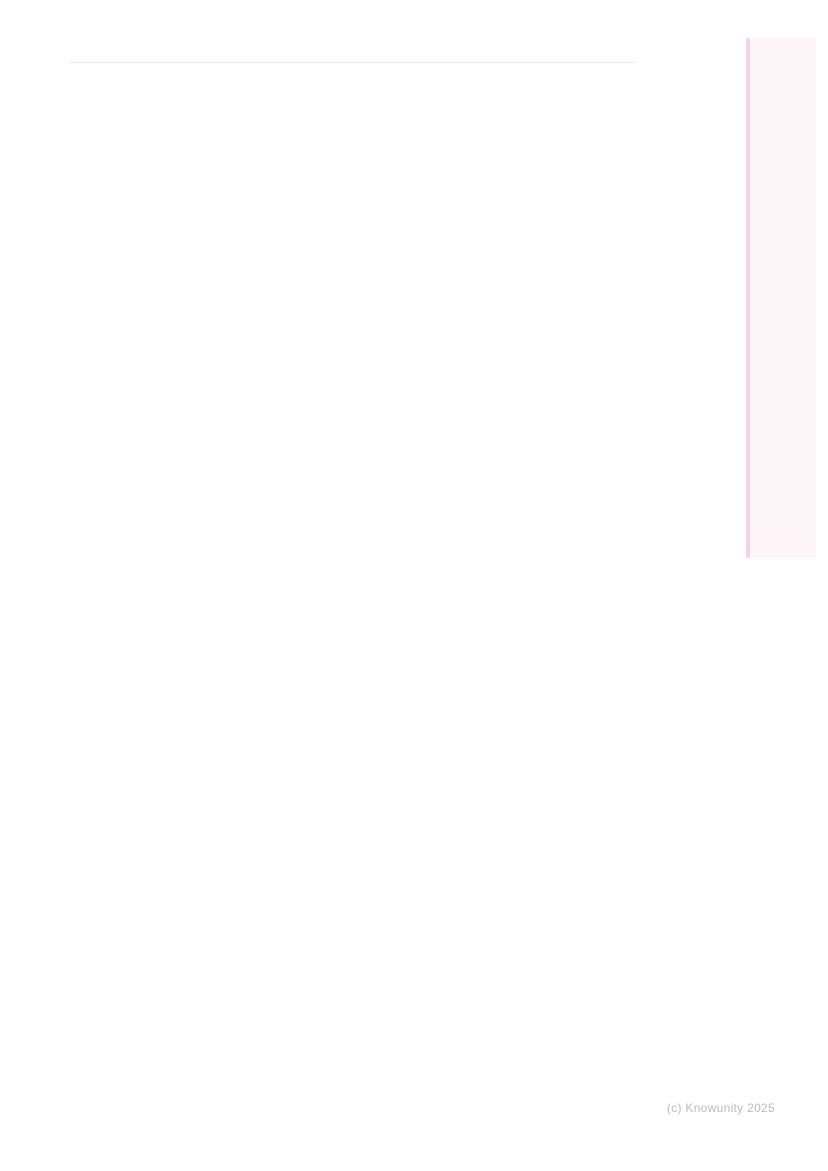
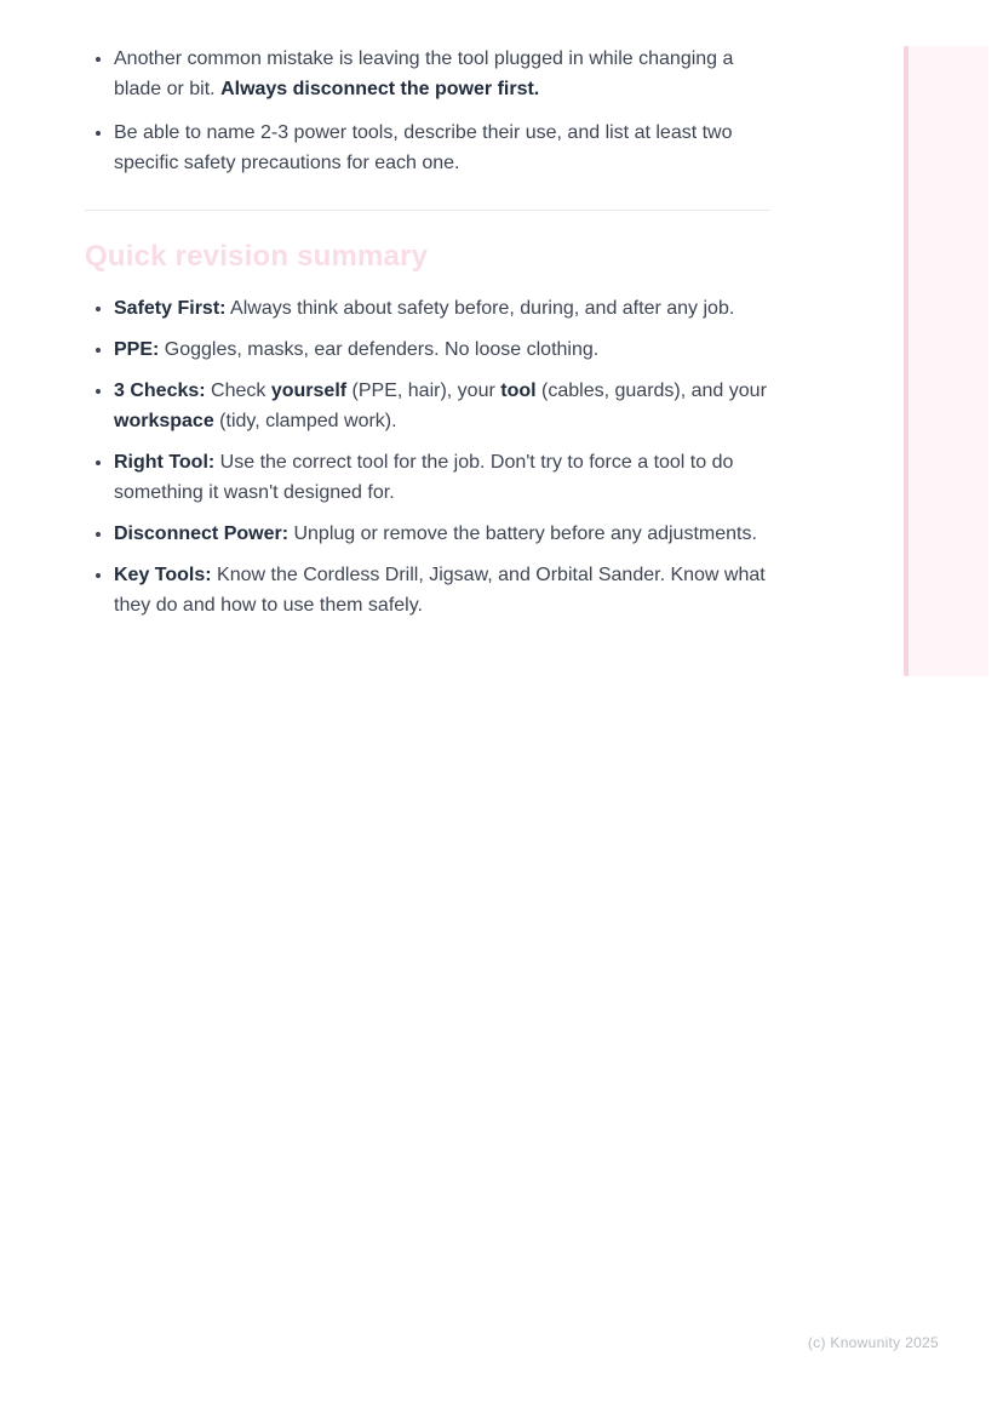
+ Another common mistake is leaving the tool plugged in while changing a blade or bit. Always disconnect the power first.
+ Be able to name 2-3 power tools, describe their use, and list at least two specific safety precautions for each one.
+ Quick revision summary
+ Safety First: Always think about safety before, during, and after any job.
+ PPE: Goggles, masks, ear defenders. No loose clothing.
+ 3 Checks: Check yourself (PPE, hair), your tool (cables, guards), and your workspace (tidy, clamped work).
+ Right Tool: Use the correct tool for the job. Don't try to force a tool to do something it wasn't designed for.
+ Disconnect Power: Unplug or remove the battery before any adjustments.
+ Key Tools: Know the Cordless Drill, Jigsaw, and Orbital Sander. Know what they do and how to use them safely.
  (c) Knowunity 2025
